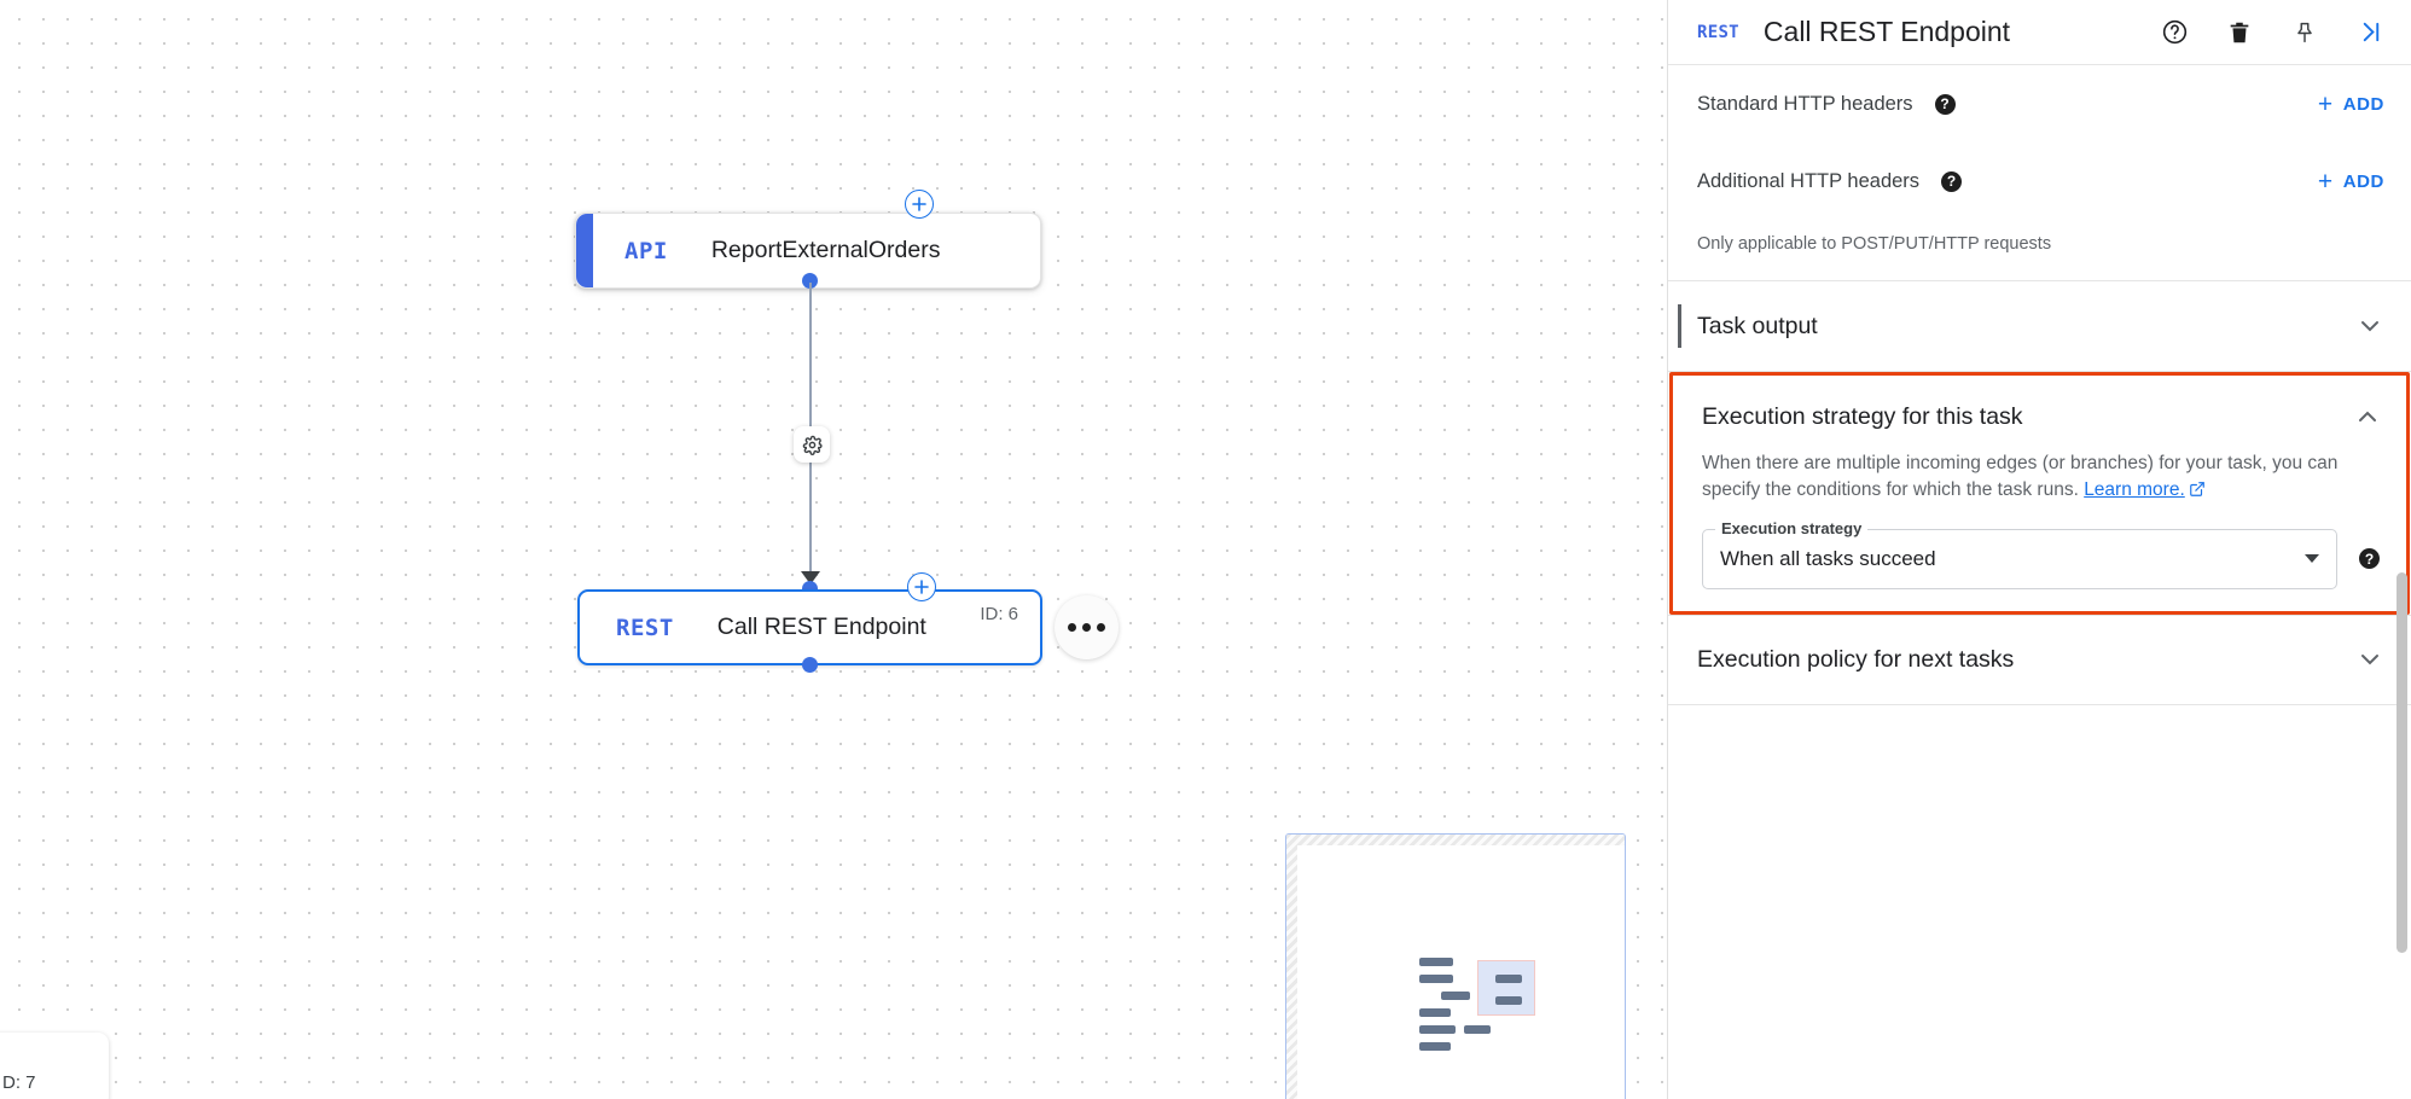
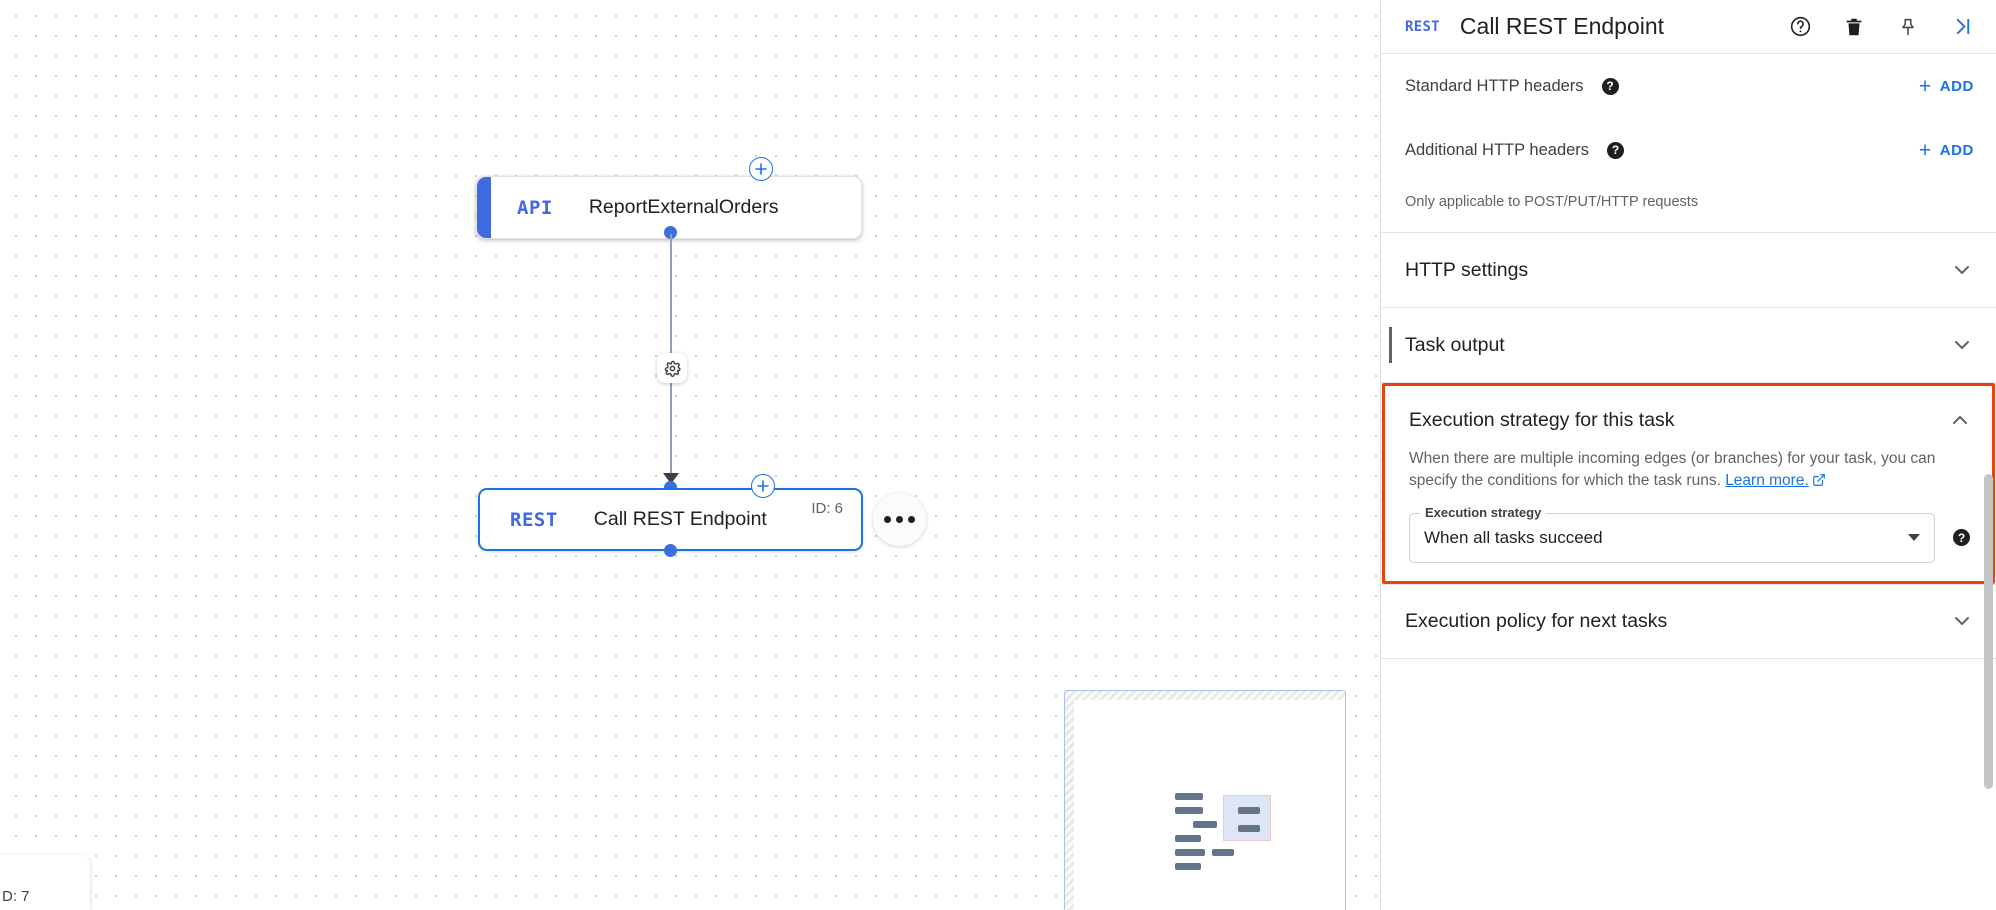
  API
  ReportExternalOrders
  REST
  Call REST Endpoint
  ID: 6
  D: 7
  REST
  Call REST Endpoint
  Standard HTTP headers
  ?
  +
  ADD
  Additional HTTP headers
  ?
  +
  ADD
  Only applicable to POST/PUT/HTTP requests
+ HTTP settings
  Task output
  Execution strategy for this task
  When there are multiple incoming edges (or branches) for your task, you can specify the conditions for which the task runs. Learn more.
  Execution strategy
  When all tasks succeed
  ?
  Execution policy for next tasks
